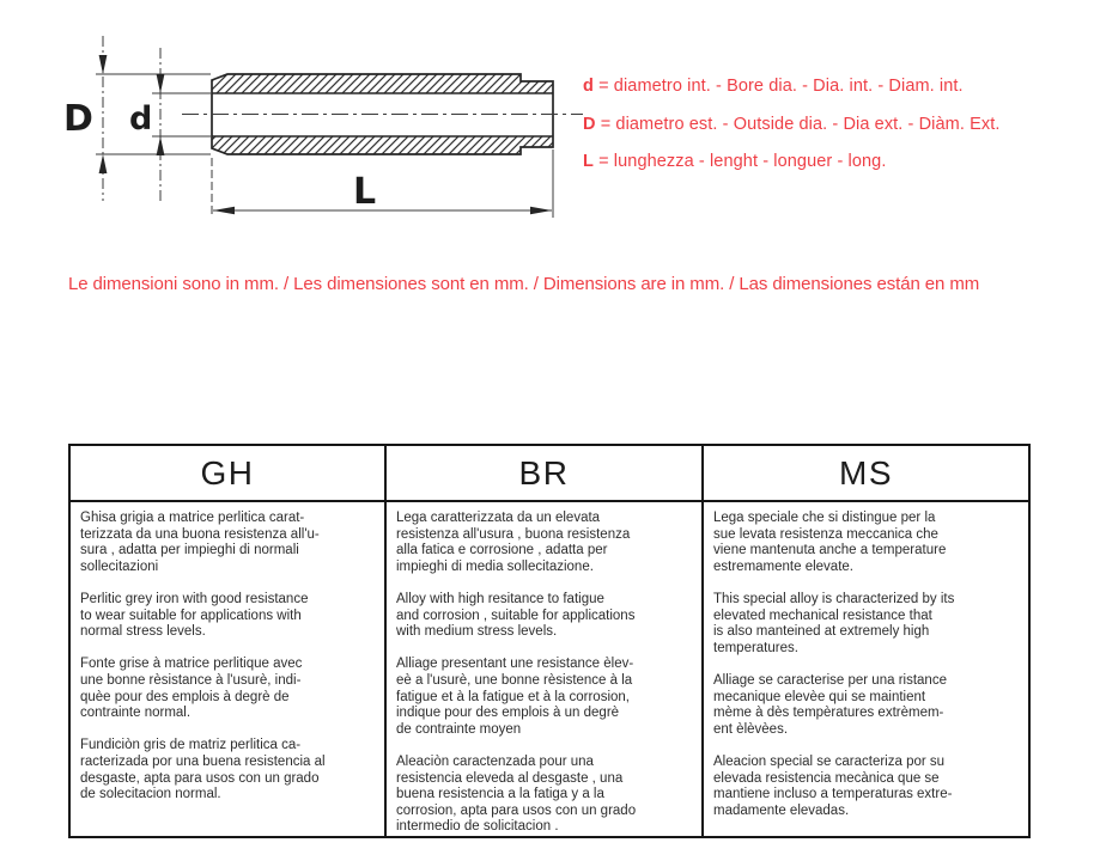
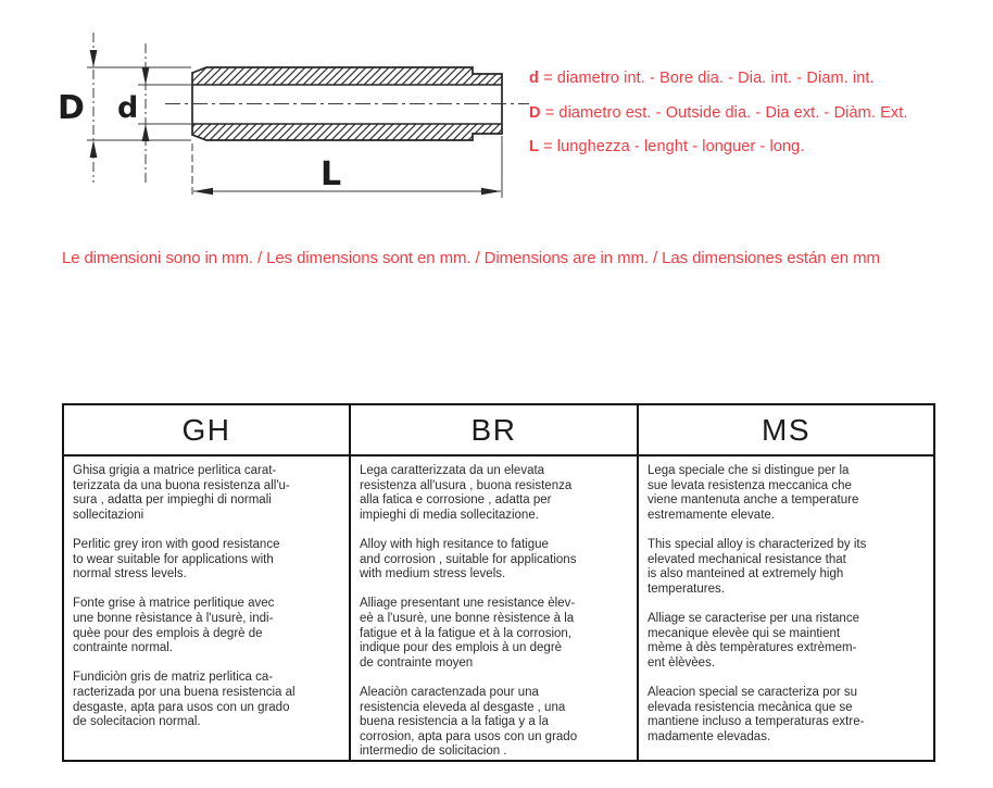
  D
  d
  L
  d = diametro int. - Bore dia. - Dia. int. - Diam. int.
  D = diametro est. - Outside dia. - Dia ext. - Diàm. Ext.
  L = lunghezza - lenght - longuer - long.
- Le dimensioni sono in mm. / Les dimensiones sont en mm. / Dimensions are in mm. / Las dimensiones están en mm
+ Le dimensioni sono in mm. / Les dimensions sont en mm. / Dimensions are in mm. / Las dimensiones están en mm
  GH
  BR
  MS
  Ghisa grigia a matrice perlitica carat-
  terizzata da una buona resistenza all'u-
  sura , adatta per impieghi di normali
  sollecitazioni
  Perlitic grey iron with good resistance
  to wear suitable for applications with
  normal stress levels.
  Fonte grise à matrice perlitique avec
  une bonne rèsistance à l'usurè, indi-
  quèe pour des emplois à degrè de
  contrainte normal.
  Fundiciòn gris de matriz perlitica ca-
  racterizada por una buena resistencia al
  desgaste, apta para usos con un grado
  de solecitacion normal.
  Lega caratterizzata da un elevata
  resistenza all'usura , buona resistenza
  alla fatica e corrosione , adatta per
  impieghi di media sollecitazione.
  Alloy with high resitance to fatigue
  and corrosion , suitable for applications
  with medium stress levels.
  Alliage presentant une resistance èlev-
  eè a l'usurè, une bonne rèsistence à la
  fatigue et à la fatigue et à la corrosion,
  indique pour des emplois à un degrè
  de contrainte moyen
  Aleaciòn caractenzada pour una
  resistencia eleveda al desgaste , una
  buena resistencia a la fatiga y a la
  corrosion, apta para usos con un grado
  intermedio de solicitacion .
  Lega speciale che si distingue per la
  sue levata resistenza meccanica che
  viene mantenuta anche a temperature
  estremamente elevate.
  This special alloy is characterized by its
  elevated mechanical resistance that
  is also manteined at extremely high
  temperatures.
  Alliage se caracterise per una ristance
  mecanique elevèe qui se maintient
  mème à dès tempèratures extrèmem-
  ent èlèvèes.
  Aleacion special se caracteriza por su
  elevada resistencia mecànica que se
  mantiene incluso a temperaturas extre-
  madamente elevadas.
